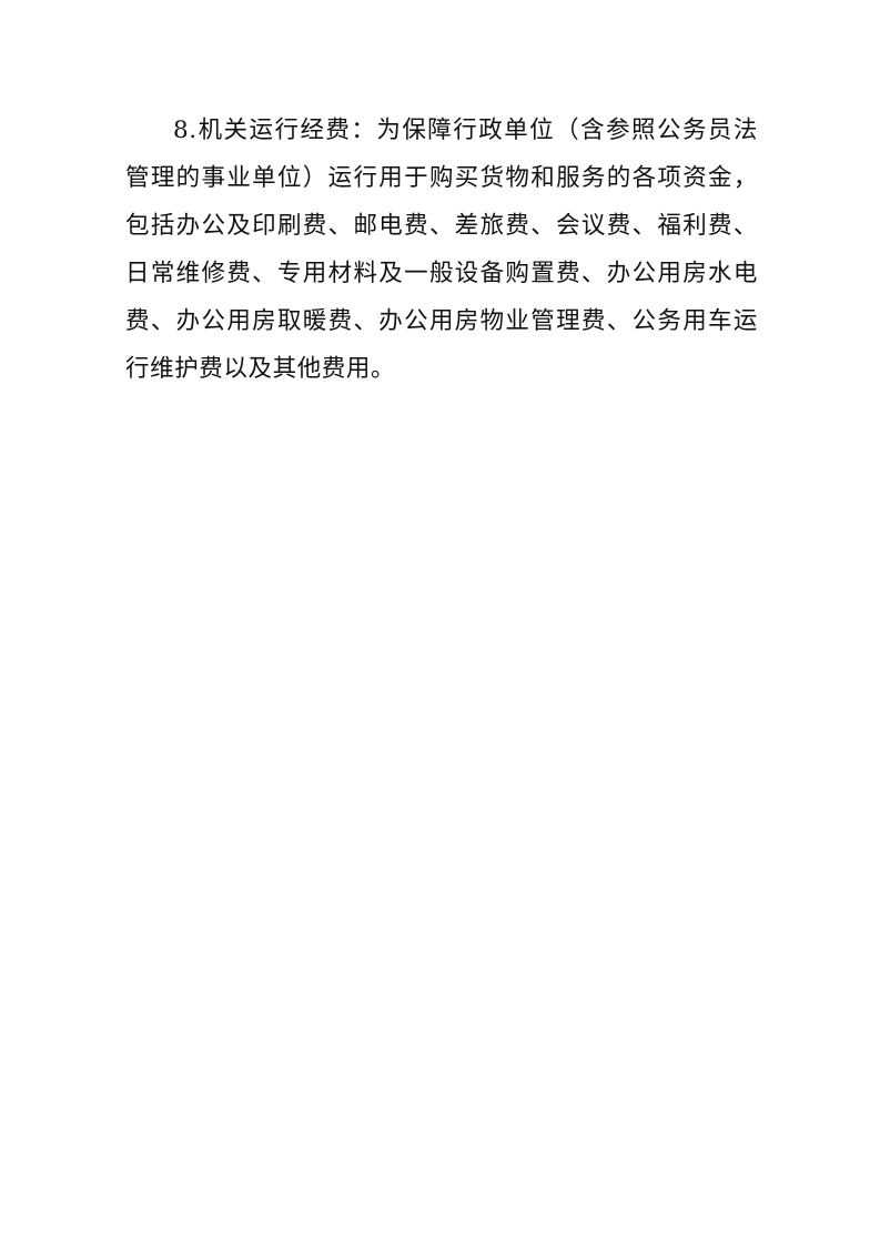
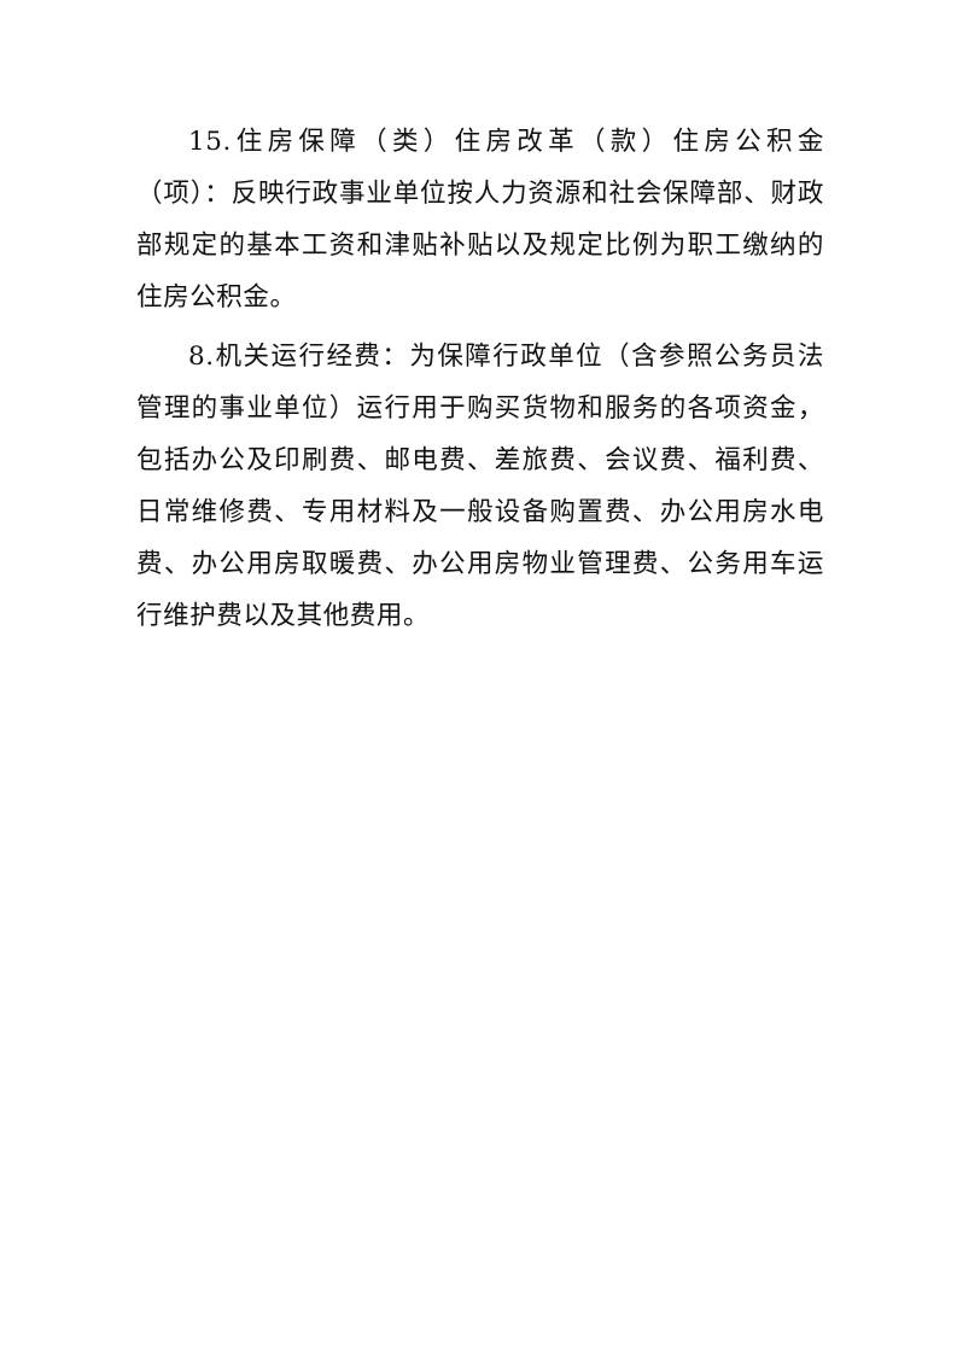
+ 15.住房保障（类）住房改革（款）住房公积金（项）：反映行政事业单位按人力资源和社会保障部、财政部规定的基本工资和津贴补贴以及规定比例为职工缴纳的住房公积金。
  8.机关运行经费：为保障行政单位（含参照公务员法管理的事业单位）运行用于购买货物和服务的各项资金，包括办公及印刷费、邮电费、差旅费、会议费、福利费、日常维修费、专用材料及一般设备购置费、办公用房水电费、办公用房取暖费、办公用房物业管理费、公务用车运行维护费以及其他费用。
